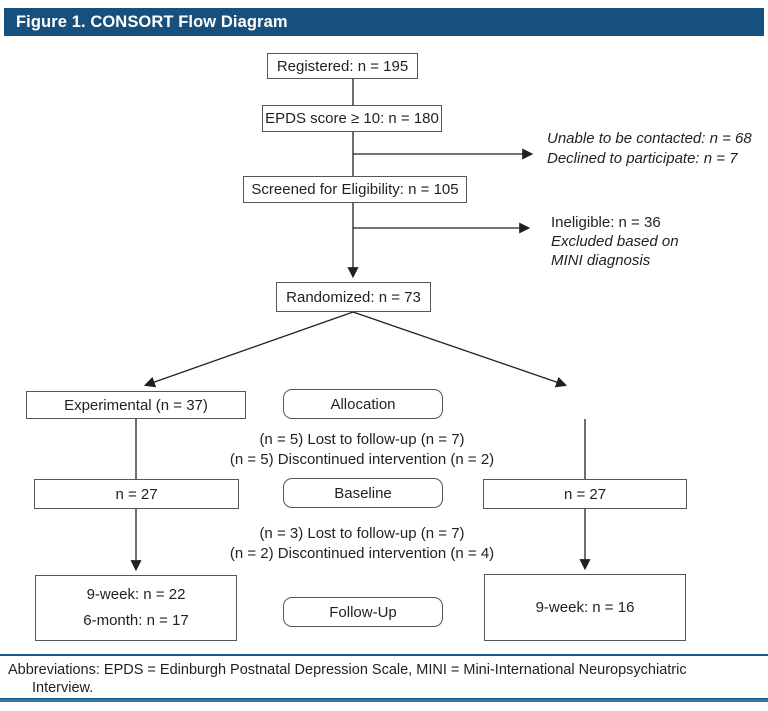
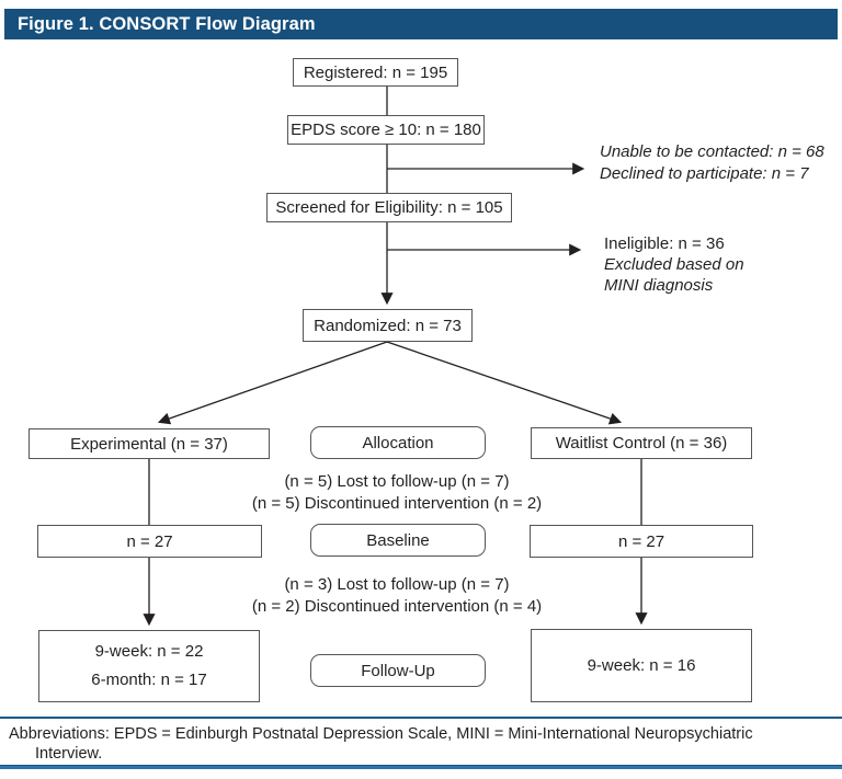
  Figure 1. CONSORT Flow Diagram
  Registered: n = 195
  EPDS score ≥ 10: n = 180
  Unable to be contacted: n = 68
  Declined to participate: n = 7
  Screened for Eligibility: n = 105
  Ineligible: n = 36
  Excluded based on
  MINI diagnosis
  Randomized: n = 73
  Experimental (n = 37)
  Allocation
+ Waitlist Control (n = 36)
  (n = 5) Lost to follow-up (n = 7)
  (n = 5) Discontinued intervention (n = 2)
  n = 27
  Baseline
  n = 27
  (n = 3) Lost to follow-up (n = 7)
  (n = 2) Discontinued intervention (n = 4)
  9-week: n = 22
  6-month: n = 17
  Follow-Up
  9-week: n = 16
  Abbreviations: EPDS = Edinburgh Postnatal Depression Scale, MINI = Mini-International Neuropsychiatric
  Interview.
